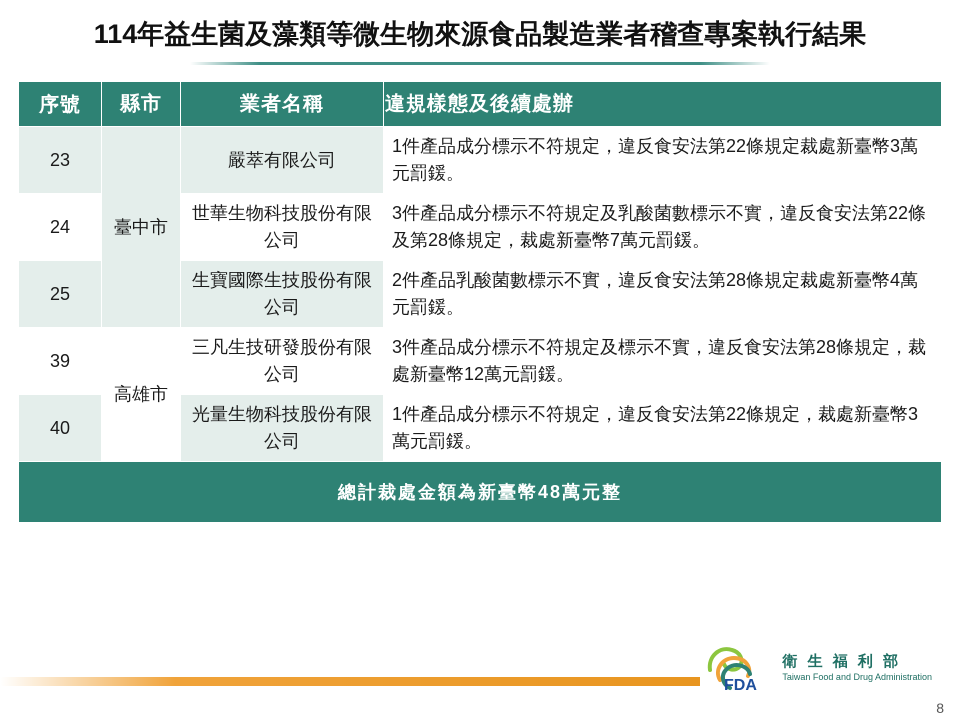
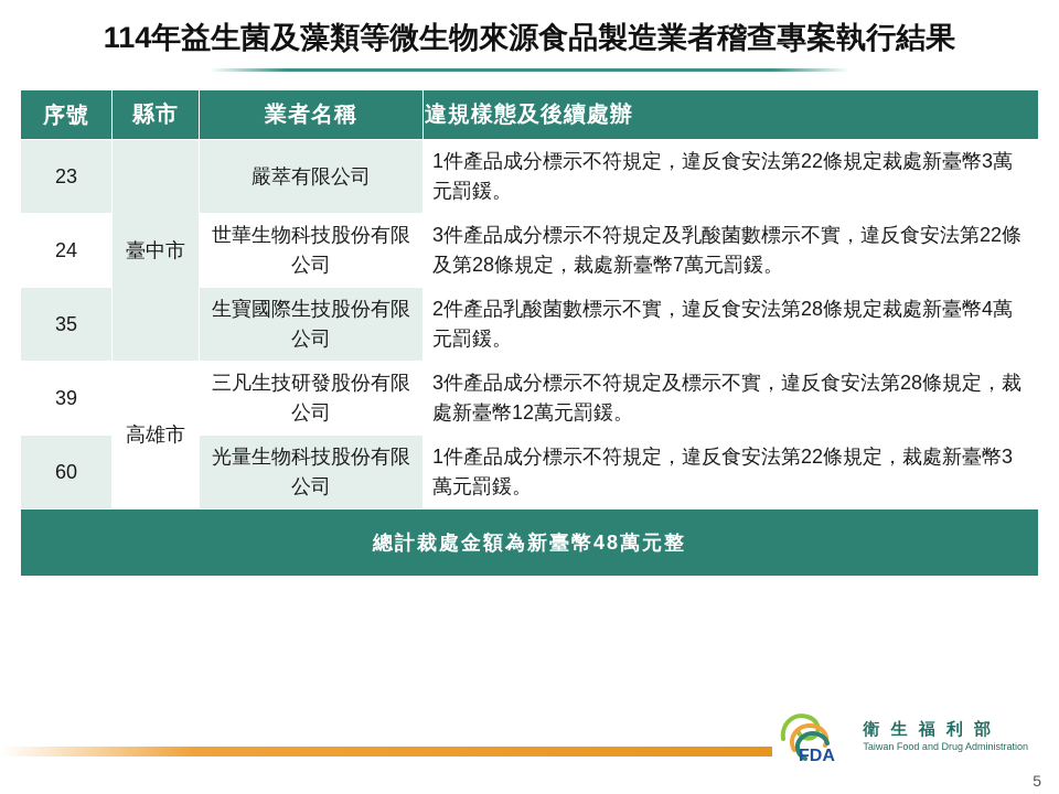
  114年益生菌及藻類等微生物來源食品製造業者稽查專案執行結果
  序號	縣市	業者名稱	違規樣態及後續處辦
  23	臺中市	嚴萃有限公司	1件產品成分標示不符規定，違反食安法第22條規定裁處新臺幣3萬元罰鍰。
  24	世華生物科技股份有限公司	3件產品成分標示不符規定及乳酸菌數標示不實，違反食安法第22條及第28條規定，裁處新臺幣7萬元罰鍰。
- 25	生寶國際生技股份有限公司	2件產品乳酸菌數標示不實，違反食安法第28條規定裁處新臺幣4萬元罰鍰。
+ 35	生寶國際生技股份有限公司	2件產品乳酸菌數標示不實，違反食安法第28條規定裁處新臺幣4萬元罰鍰。
  39	高雄市	三凡生技研發股份有限公司	3件產品成分標示不符規定及標示不實，違反食安法第28條規定，裁處新臺幣12萬元罰鍰。
- 40	光量生物科技股份有限公司	1件產品成分標示不符規定，違反食安法第22條規定，裁處新臺幣3萬元罰鍰。
+ 60	光量生物科技股份有限公司	1件產品成分標示不符規定，違反食安法第22條規定，裁處新臺幣3萬元罰鍰。
  總計裁處金額為新臺幣48萬元整
  FDA
  衛 生 福 利 部
  Taiwan Food and Drug Administration
- 8
+ 5
